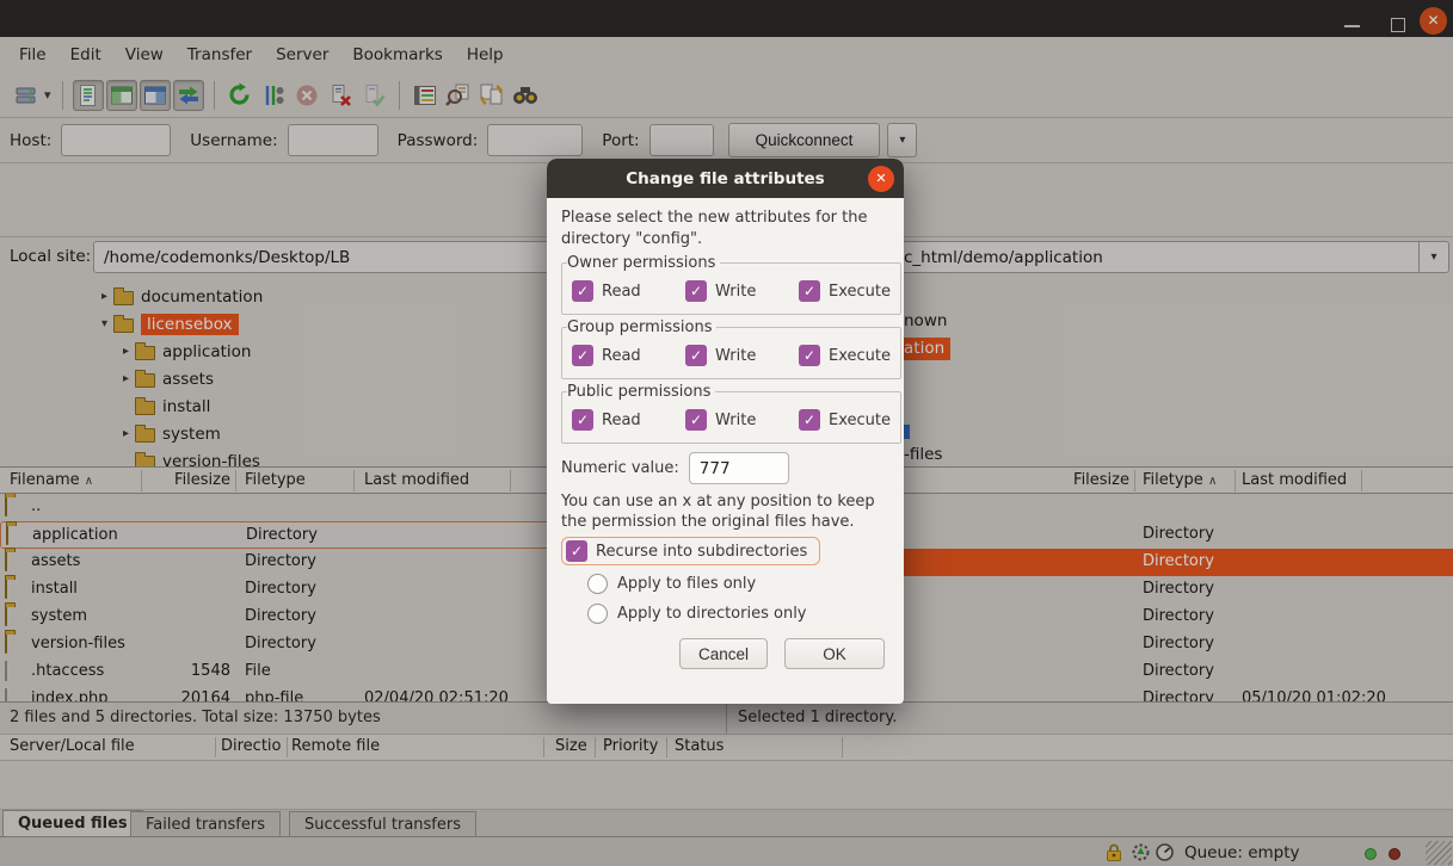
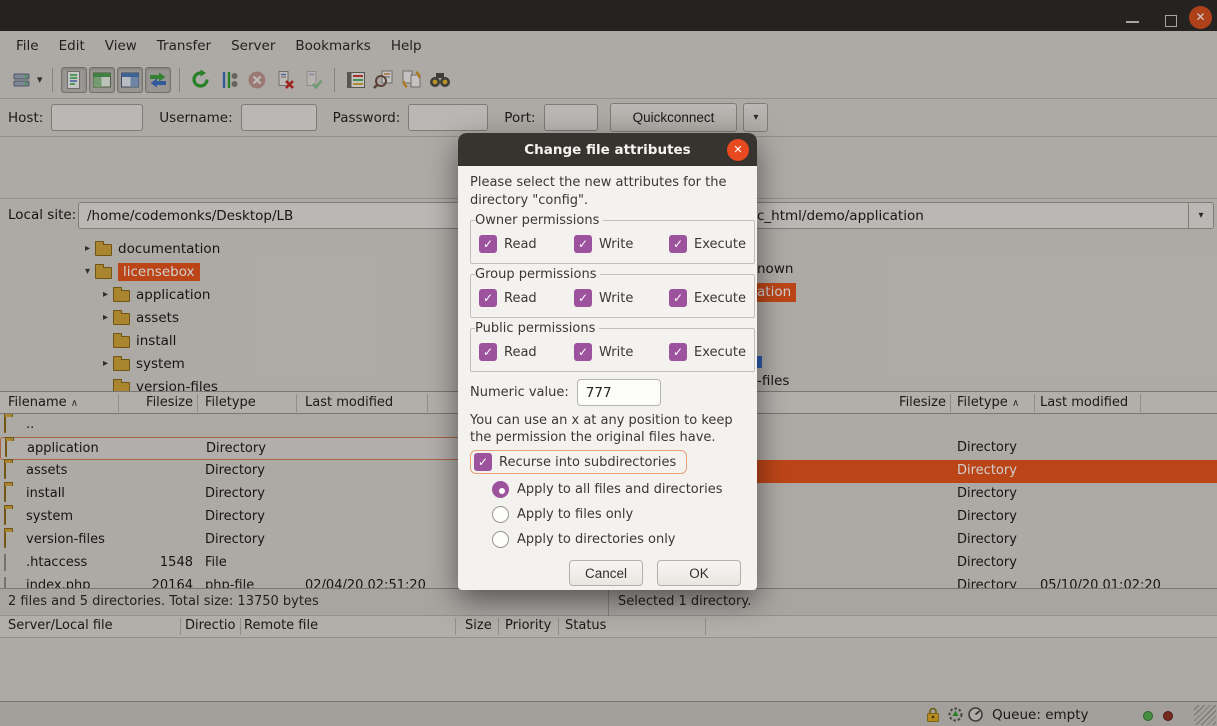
  ✕
  File
  Edit
  View
  Transfer
  Server
  Bookmarks
  Help
  ▾
  Host:
  Username:
  Password:
  Port:
  Quickconnect
  ▾
  Local site:
  /home/codemonks/Desktop/LB
  c_html/demo/application
  ▾
  ▸
  documentation
  ▾
  licensebox
  ▸
  application
  ▸
  assets
  install
  ▸
  system
  version-files
  nown
  ation
  -files
  Filename ∧
  Filesize
  Filetype
  Last modified
  Filesize
  Filetype ∧
  Last modified
  ..
  application
  Directory
  assets
  Directory
  install
  Directory
  system
  Directory
  version-files
  Directory
  .htaccess
  1548
  File
  index.php
  20164
  php-file
  02/04/20 02:51:20
  Directory
  Directory
  Directory
  Directory
  Directory
  Directory
  Directory
  05/10/20 01:02:20
  2 files and 5 directories. Total size: 13750 bytes
  Selected 1 directory.
  Server/Local file
  Directio
  Remote file
  Size
  Priority
  Status
- Queued files
- Failed transfers
- Successful transfers
  Queue: empty
  Change file attributes
  ✕
  Please select the new attributes for the directory "config".
  Owner permissions
  ✓
  Read
  ✓
  Write
  ✓
  Execute
  Group permissions
  ✓
  Read
  ✓
  Write
  ✓
  Execute
  Public permissions
  ✓
  Read
  ✓
  Write
  ✓
  Execute
  Numeric value:
  777
  You can use an x at any position to keep the permission the original files have.
  ✓
  Recurse into subdirectories
+ Apply to all files and directories
  Apply to files only
  Apply to directories only
  Cancel
  OK
